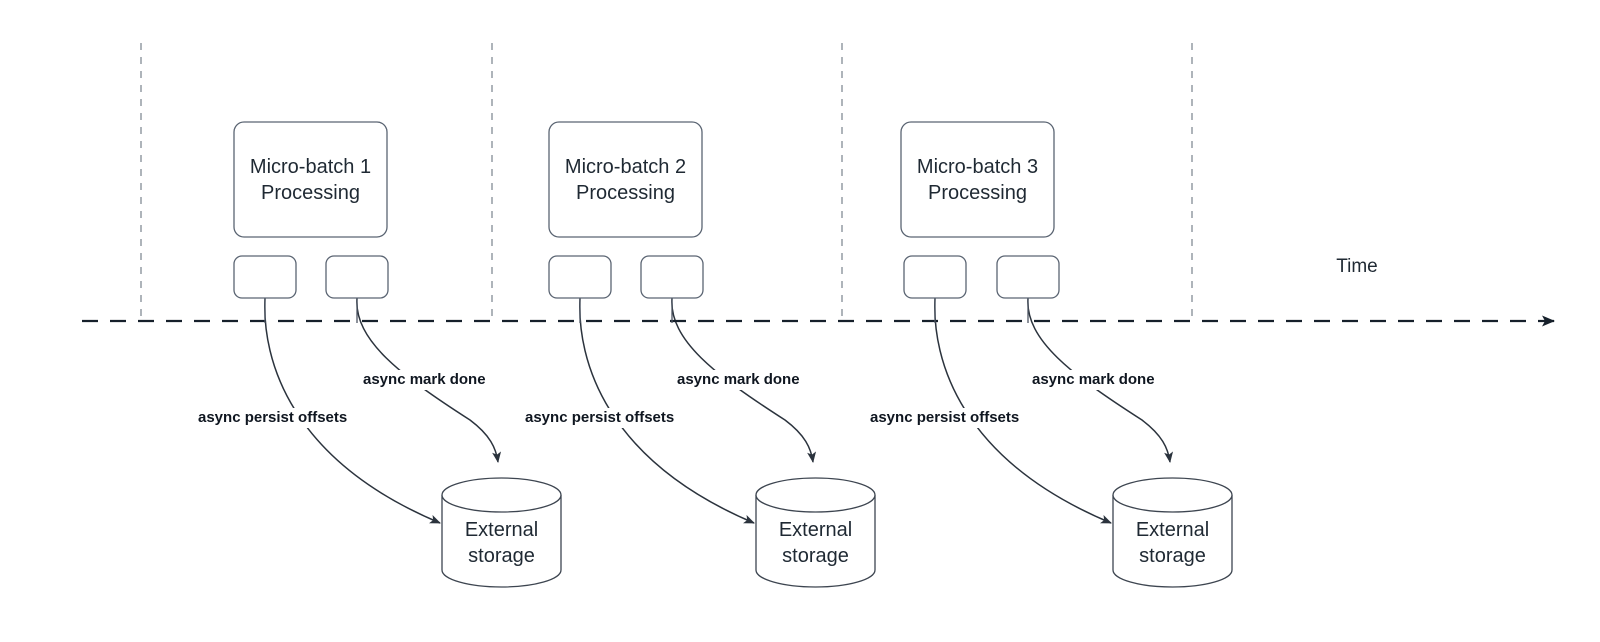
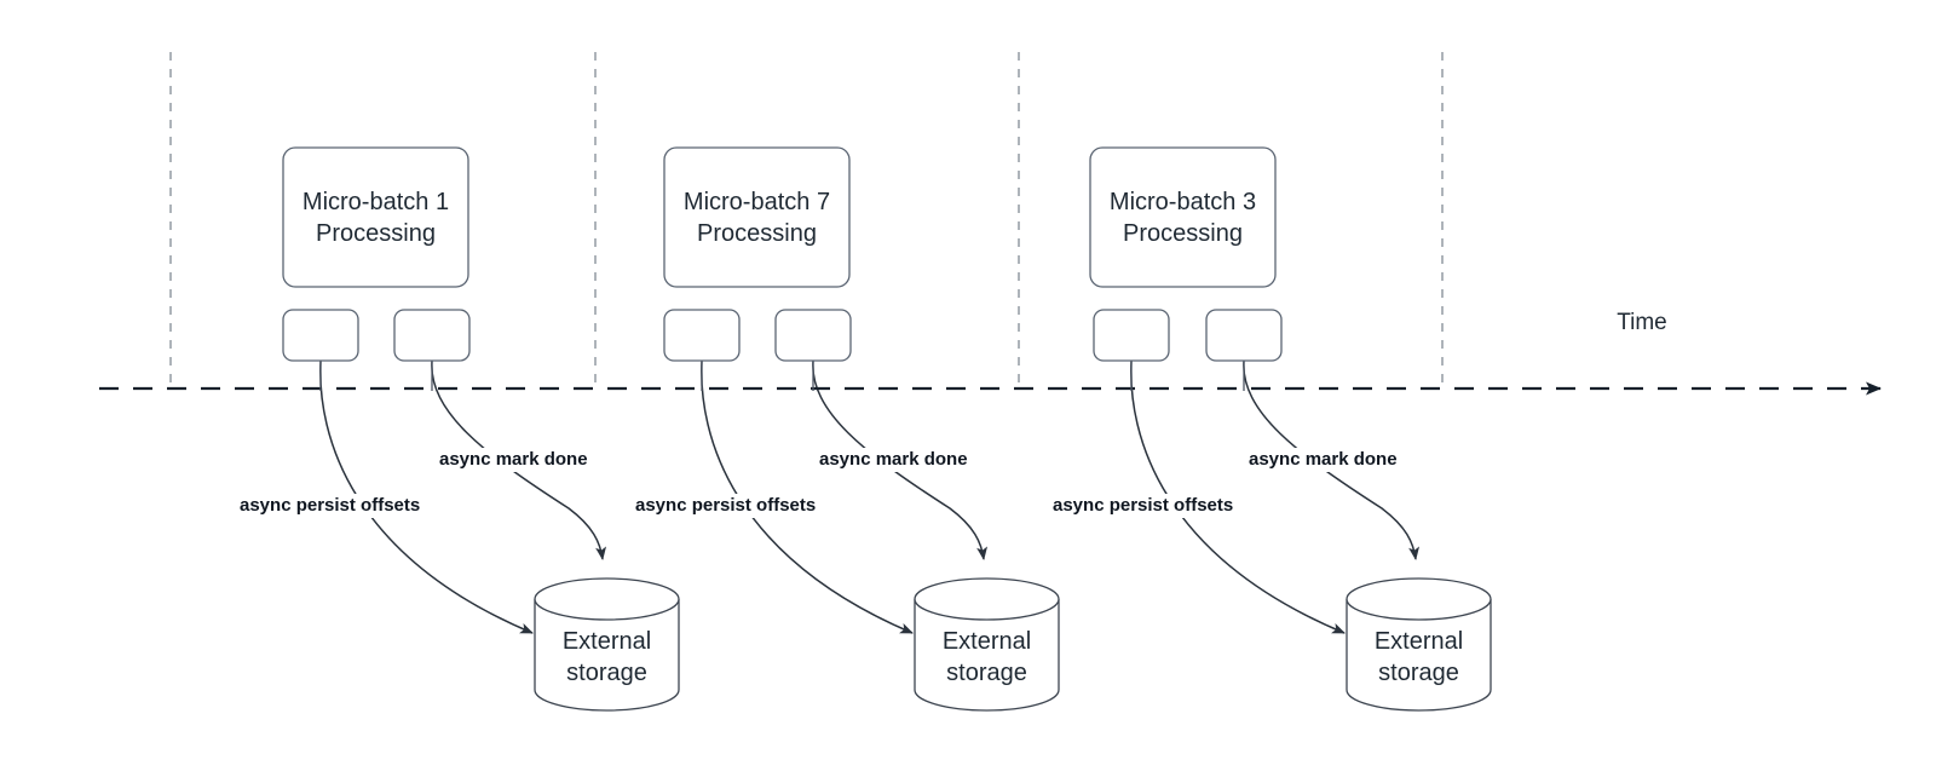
  Time
  Micro-batch 1
  Processing
  External
  storage
- Micro-batch 2
+ Micro-batch 7
  Processing
  External
  storage
  Micro-batch 3
  Processing
  External
  storage
  async persist offsets
  async mark done
  async persist offsets
  async mark done
  async persist offsets
  async mark done
